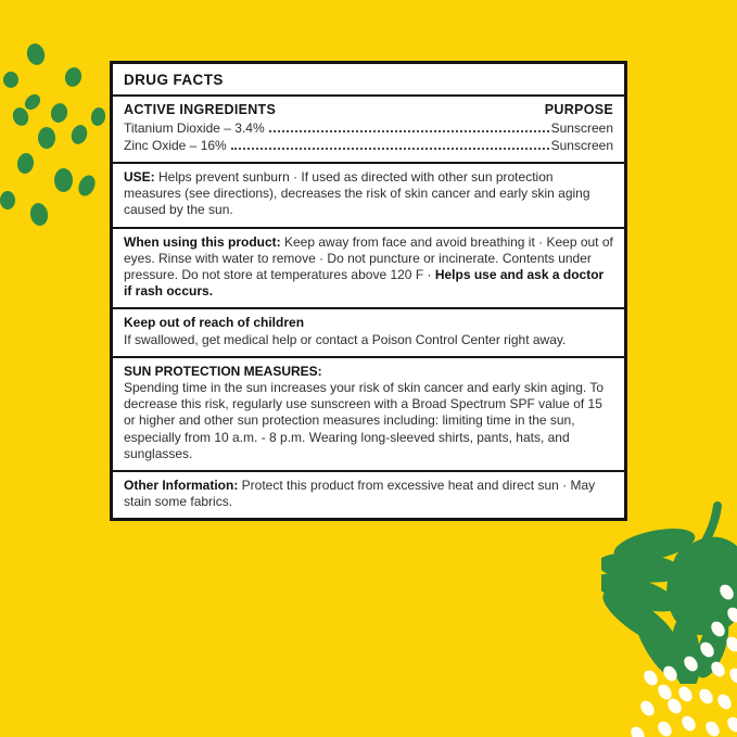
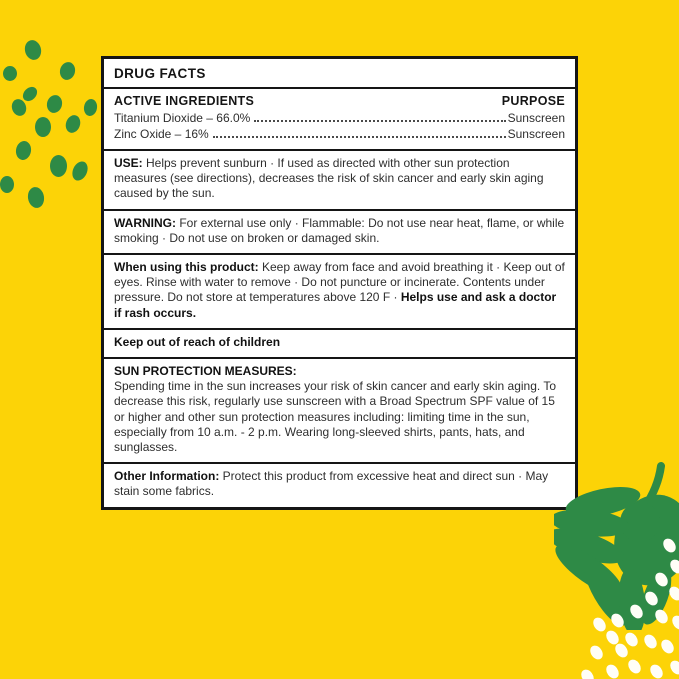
  DRUG FACTS
  ACTIVE INGREDIENTS
  PURPOSE
- Titanium Dioxide – 3.4%
+ Titanium Dioxide – 66.0%
  Sunscreen
  Zinc Oxide – 16%
  Sunscreen
  USE: Helps prevent sunburn · If used as directed with other sun protection measures (see directions), decreases the risk of skin cancer and early skin aging caused by the sun.
+ WARNING: For external use only · Flammable: Do not use near heat, flame, or while smoking · Do not use on broken or damaged skin.
  When using this product: Keep away from face and avoid breathing it · Keep out of eyes. Rinse with water to remove · Do not puncture or incinerate. Contents under pressure. Do not store at temperatures above 120 F · Helps use and ask a doctor if rash occurs.
  Keep out of reach of children
- If swallowed, get medical help or contact a Poison Control Center right away.
  SUN PROTECTION MEASURES:
- Spending time in the sun increases your risk of skin cancer and early skin aging. To decrease this risk, regularly use sunscreen with a Broad Spectrum SPF value of 15 or higher and other sun protection measures including: limiting time in the sun, especially from 10 a.m. - 8 p.m. Wearing long-sleeved shirts, pants, hats, and sunglasses.
+ Spending time in the sun increases your risk of skin cancer and early skin aging. To decrease this risk, regularly use sunscreen with a Broad Spectrum SPF value of 15 or higher and other sun protection measures including: limiting time in the sun, especially from 10 a.m. - 2 p.m. Wearing long-sleeved shirts, pants, hats, and sunglasses.
  Other Information: Protect this product from excessive heat and direct sun · May stain some fabrics.
